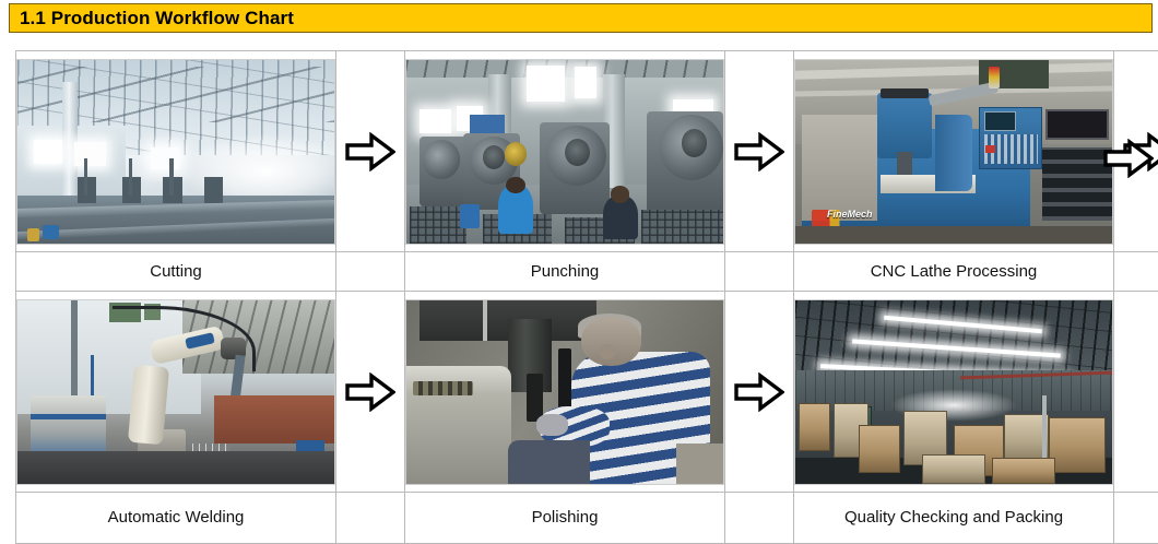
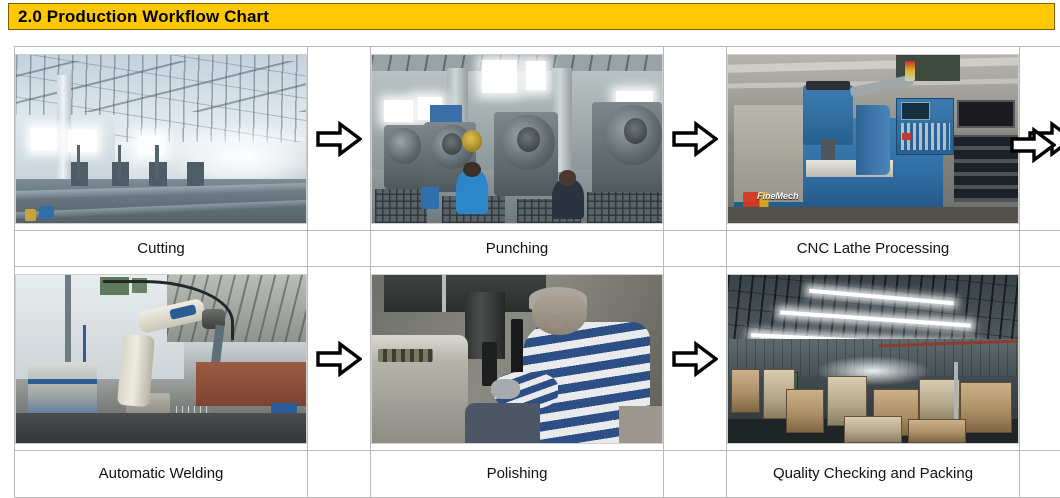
- 1.1 Production Workflow Chart
+ 2.0 Production Workflow Chart
  				FineMech
  Cutting		Punching		CNC Lathe Processing
  Automatic Welding		Polishing		Quality Checking and Packing
